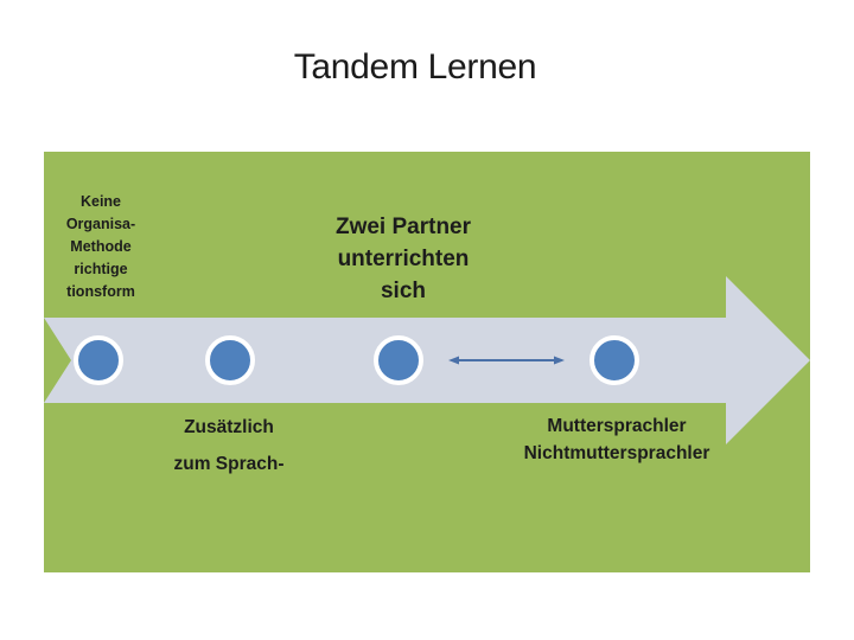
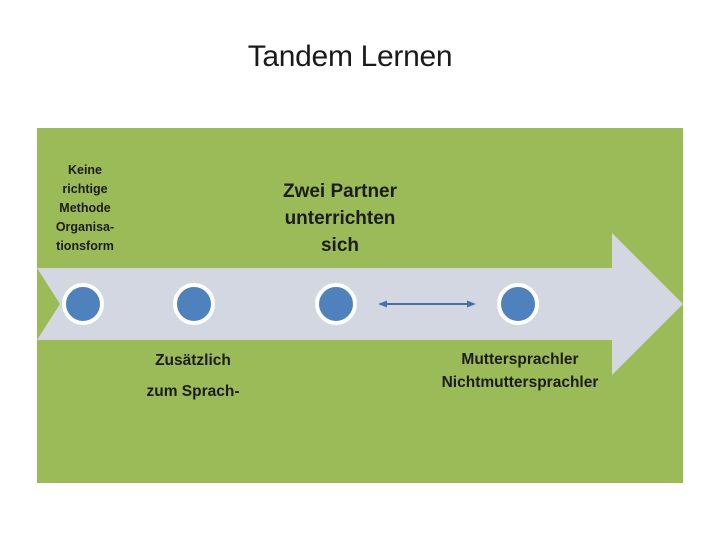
  Tandem Lernen
  Keine
- Organisa-
+ richtige
  Methode
- richtige
+ Organisa-
  tionsform
  Zwei Partner
  unterrichten
  sich
  Zusätzlich
  zum Sprach-
  Muttersprachler
  Nichtmuttersprachler
